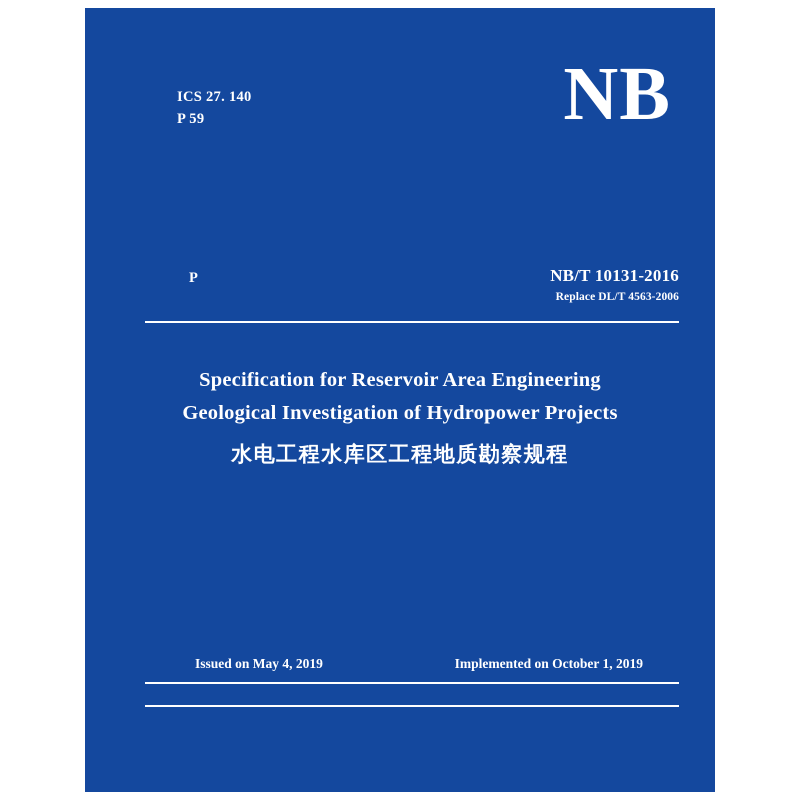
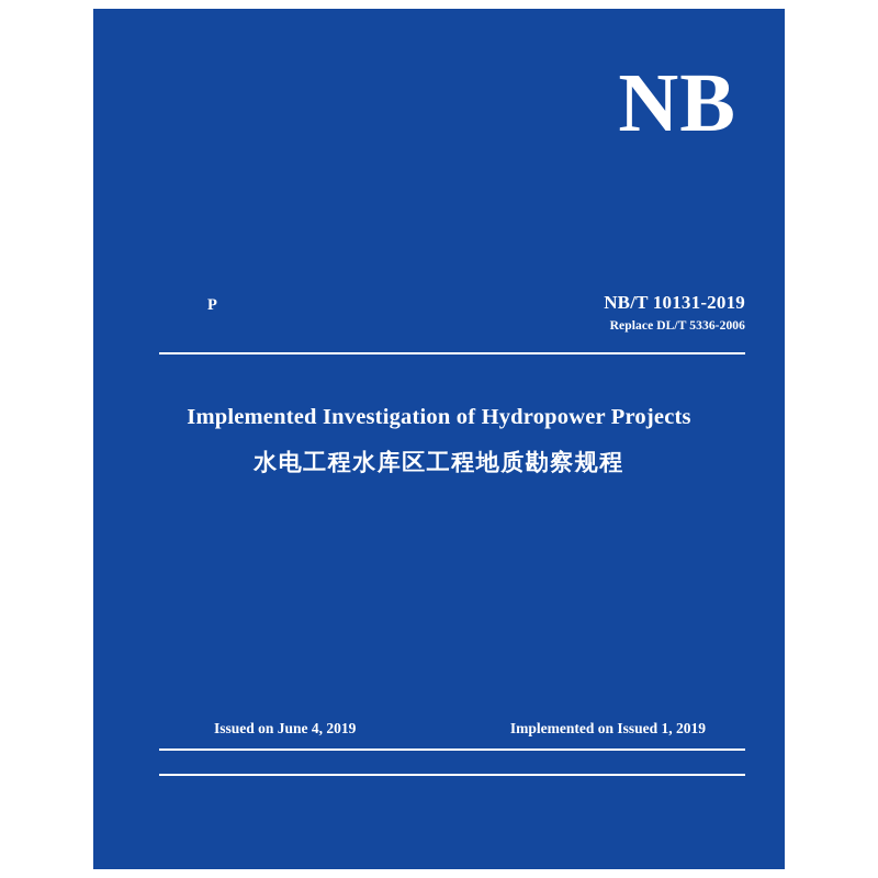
- ICS 27. 140
- P 59
  NB
  P
- NB/T 10131-2016
+ NB/T 10131-2019
- Replace DL/T 4563-2006
+ Replace DL/T 5336-2006
- Specification for Reservoir Area Engineering
- Geological Investigation of Hydropower Projects
+ Implemented Investigation of Hydropower Projects
  水电工程水库区工程地质勘察规程
- Issued on May 4, 2019
+ Issued on June 4, 2019
- Implemented on October 1, 2019
+ Implemented on Issued 1, 2019
